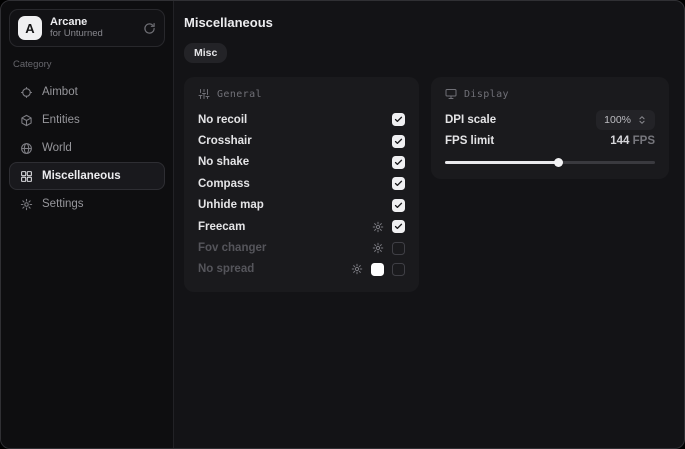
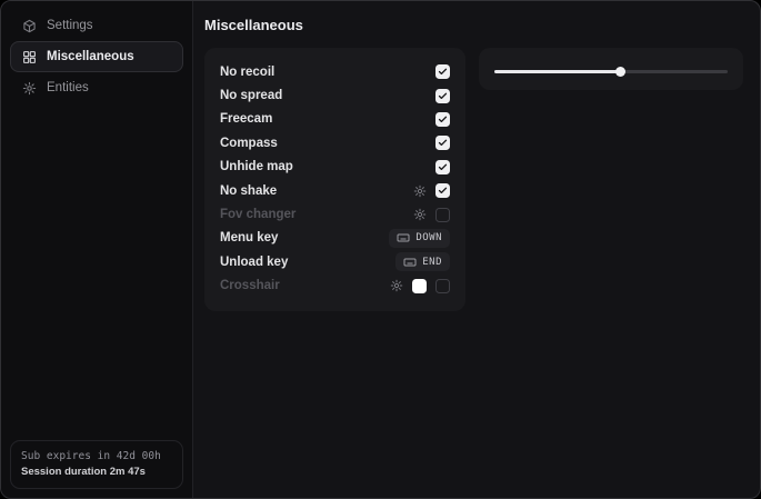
- A
- Arcane
- for Unturned
- Category
- Aimbot
- Entities
+ Settings
- World
  Miscellaneous
- Settings
+ Entities
+ Sub expires in 42d 00h
+ Session duration 2m 47s
  Miscellaneous
- Misc
- General
  No recoil
- Crosshair
+ No spread
- No shake
+ Freecam
  Compass
  Unhide map
- Freecam
+ No shake
  Fov changer
+ Menu key
+ DOWN
+ Unload key
+ END
- No spread
+ Crosshair
- Display
- DPI scale
- 100%
- FPS limit
- 144 FPS
